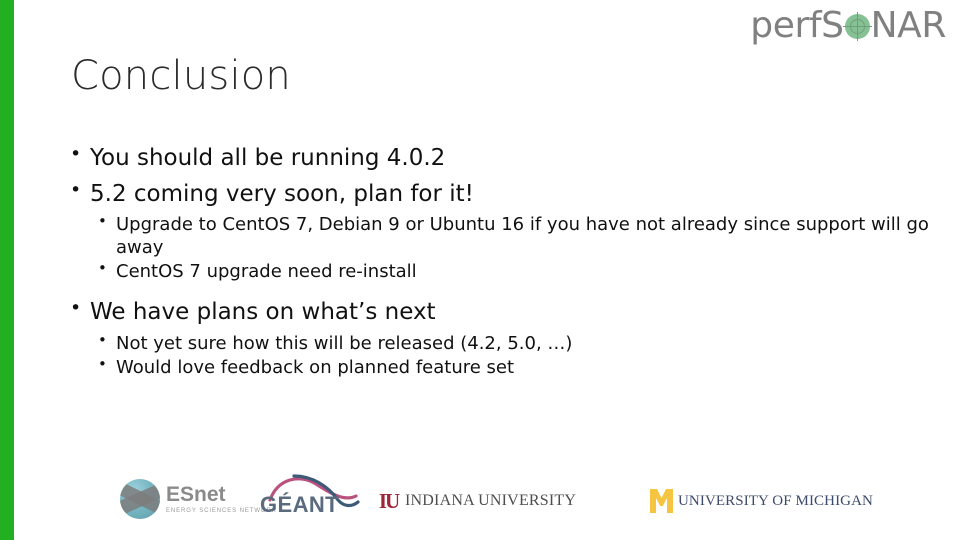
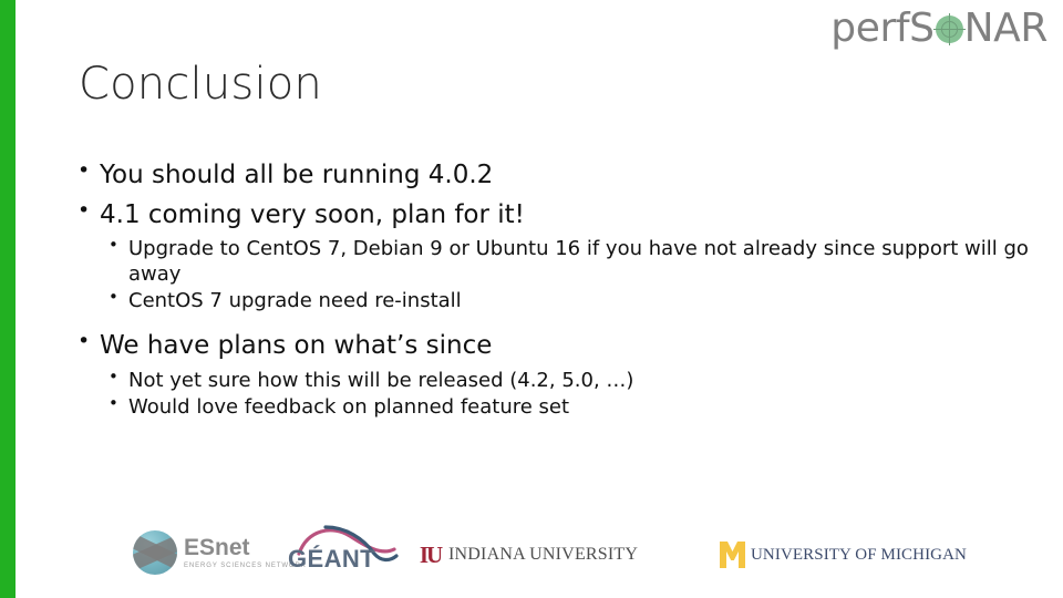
  perfS
  NAR
  Conclusion
  You should all be running 4.0.2
- 5.2 coming very soon, plan for it!
+ 4.1 coming very soon, plan for it!
  Upgrade to CentOS 7, Debian 9 or Ubuntu 16 if you have not already since support will go away
  CentOS 7 upgrade need re-install
- We have plans on what’s next
+ We have plans on what’s since
  Not yet sure how this will be released (4.2, 5.0, …)
  Would love feedback on planned feature set
  ESnet
  GÉANT
  IU
  INDIANA UNIVERSITY
  UNIVERSITY OF MICHIGAN
